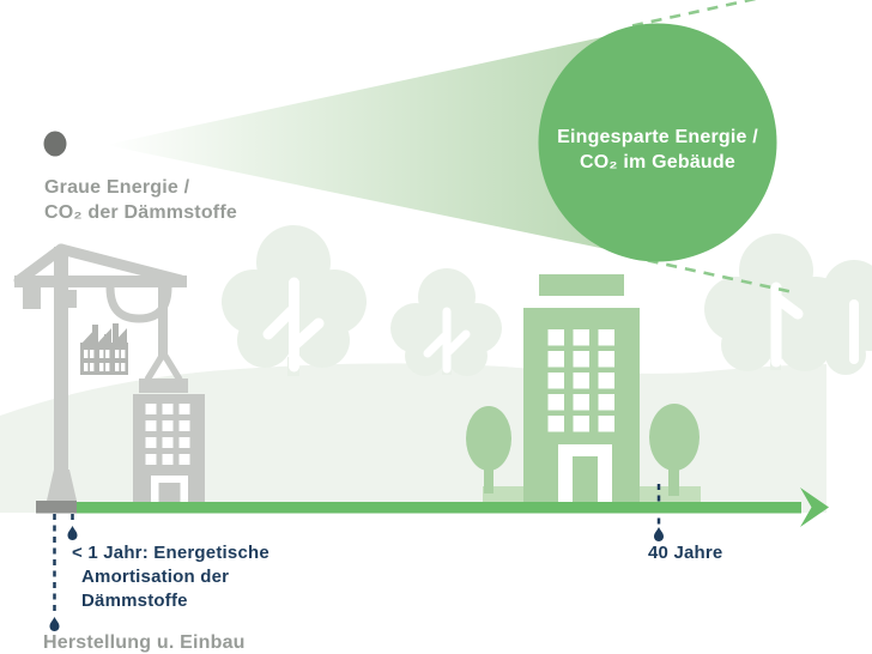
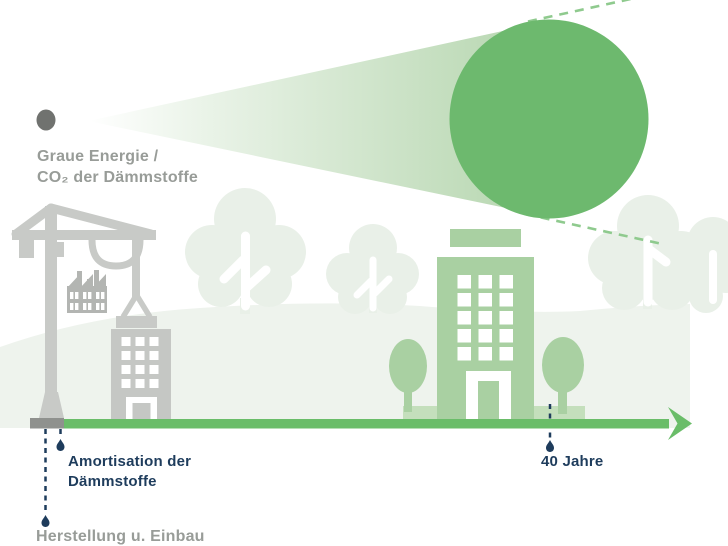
  Graue Energie /
  CO₂ der Dämmstoffe
- Eingesparte Energie /
- CO₂ im Gebäude
- < 1 Jahr: Energetische
  Amortisation der
  Dämmstoffe
  40 Jahre
  Herstellung u. Einbau
